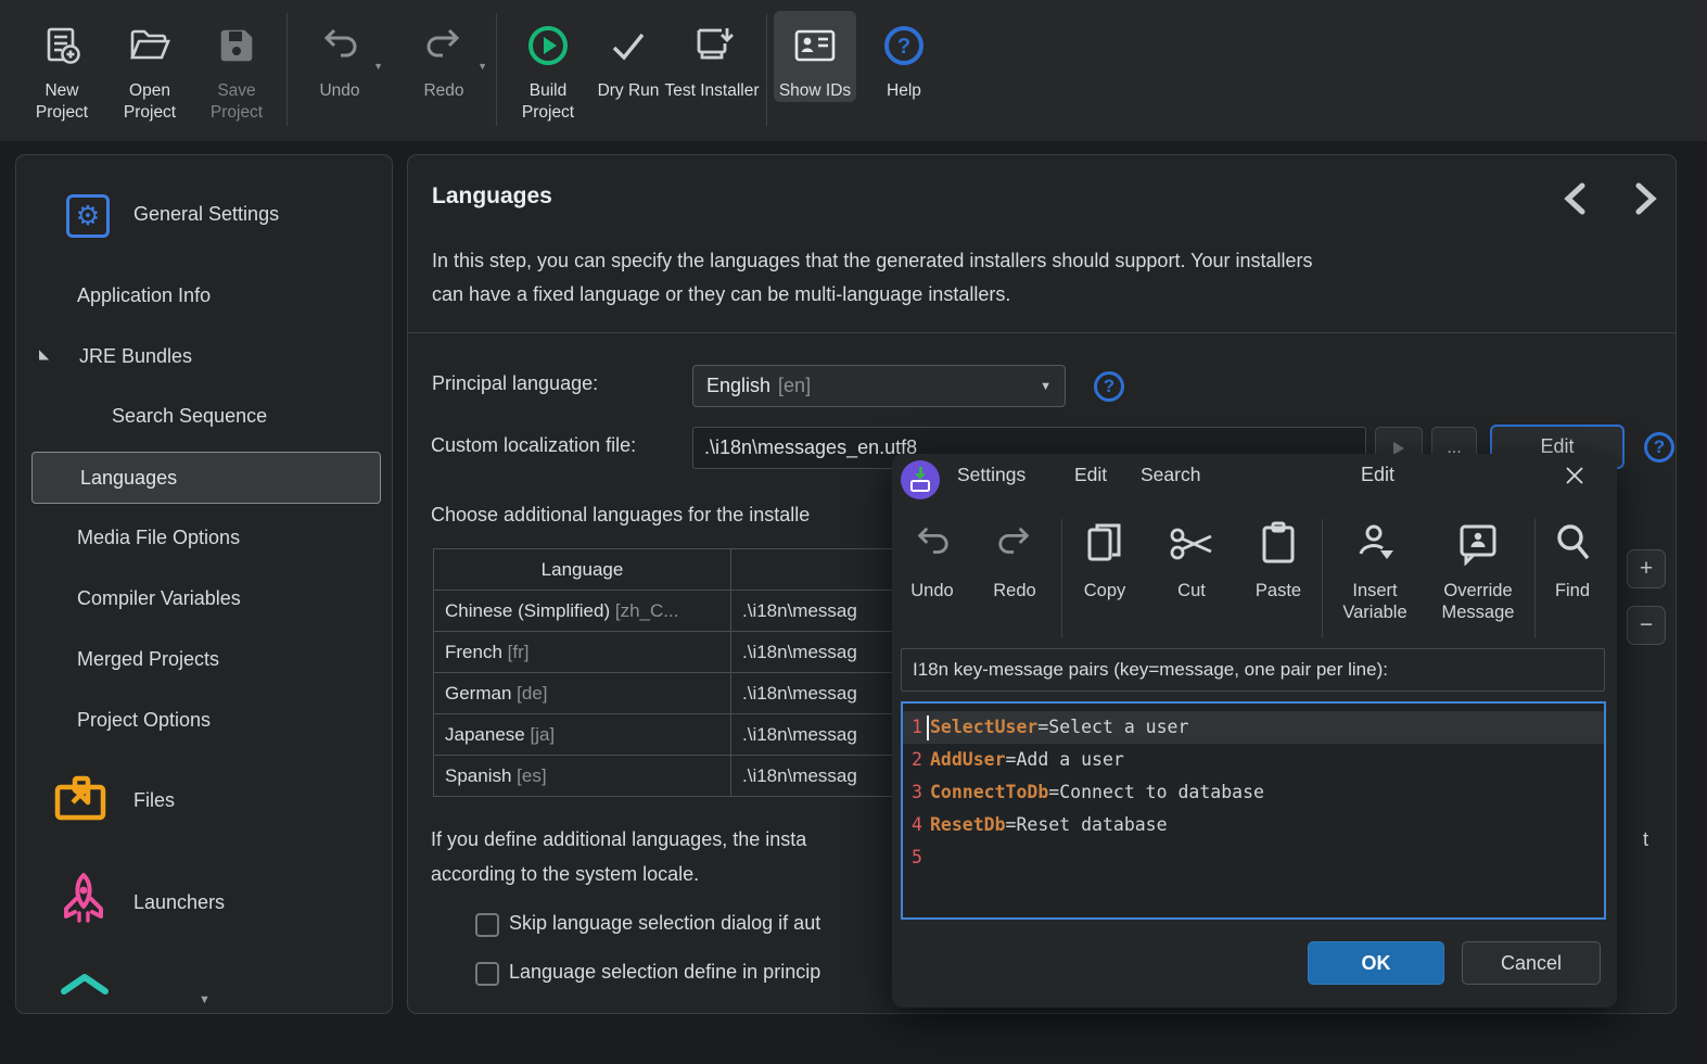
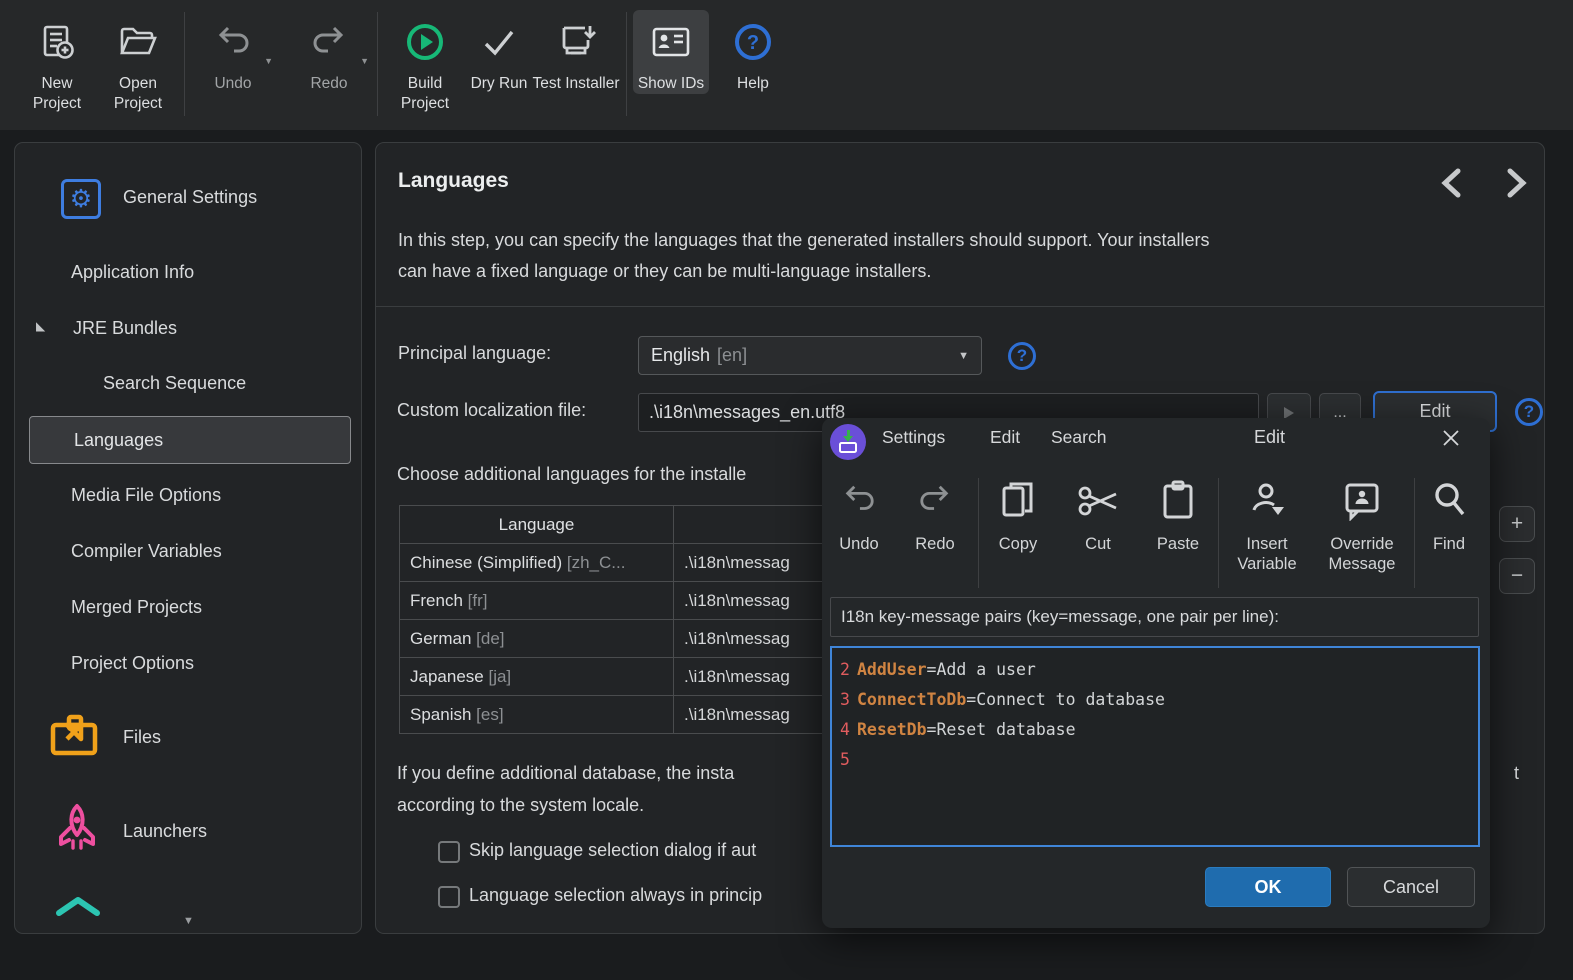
  New Project
  Open Project
- Save Project
  Undo
  ▼
  Redo
  ▼
  Build Project
  Dry Run
  Test Installer
  Show IDs
  ?
  Help
  ⚙
  General Settings
  Application Info
  ◣
  JRE Bundles
  Search Sequence
  Languages
  Media File Options
  Compiler Variables
  Merged Projects
  Project Options
  Files
  Launchers
  ▼
  Languages
  In this step, you can specify the languages that the generated installers should support. Your installers
  can have a fixed language or they can be multi-language installers.
  Principal language:
  English
  [en]
  ▼
  ?
  Custom localization file:
  .\i18n\messages_en.utf8
  ...
  Edit
  ?
  Choose additional languages for the installe
  Language
  Chinese (Simplified) [zh_C...	.\i18n\messag
  French [fr]	.\i18n\messag
  German [de]	.\i18n\messag
  Japanese [ja]	.\i18n\messag
  Spanish [es]	.\i18n\messag
  +
  −
- If you define additional languages, the insta
+ If you define additional database, the insta
  t
  according to the system locale.
  Skip language selection dialog if aut
- Language selection define in princip
+ Language selection always in princip
  Settings
  Edit
  Search
  Edit
  Undo
  Redo
  Copy
  Cut
  Paste
  Insert Variable
  Override Message
  Find
  I18n key-message pairs (key=message, one pair per line):
- 1 SelectUser=Select a user
  2 AddUser=Add a user
  3 ConnectToDb=Connect to database
  4 ResetDb=Reset database
  5
  OK
  Cancel
